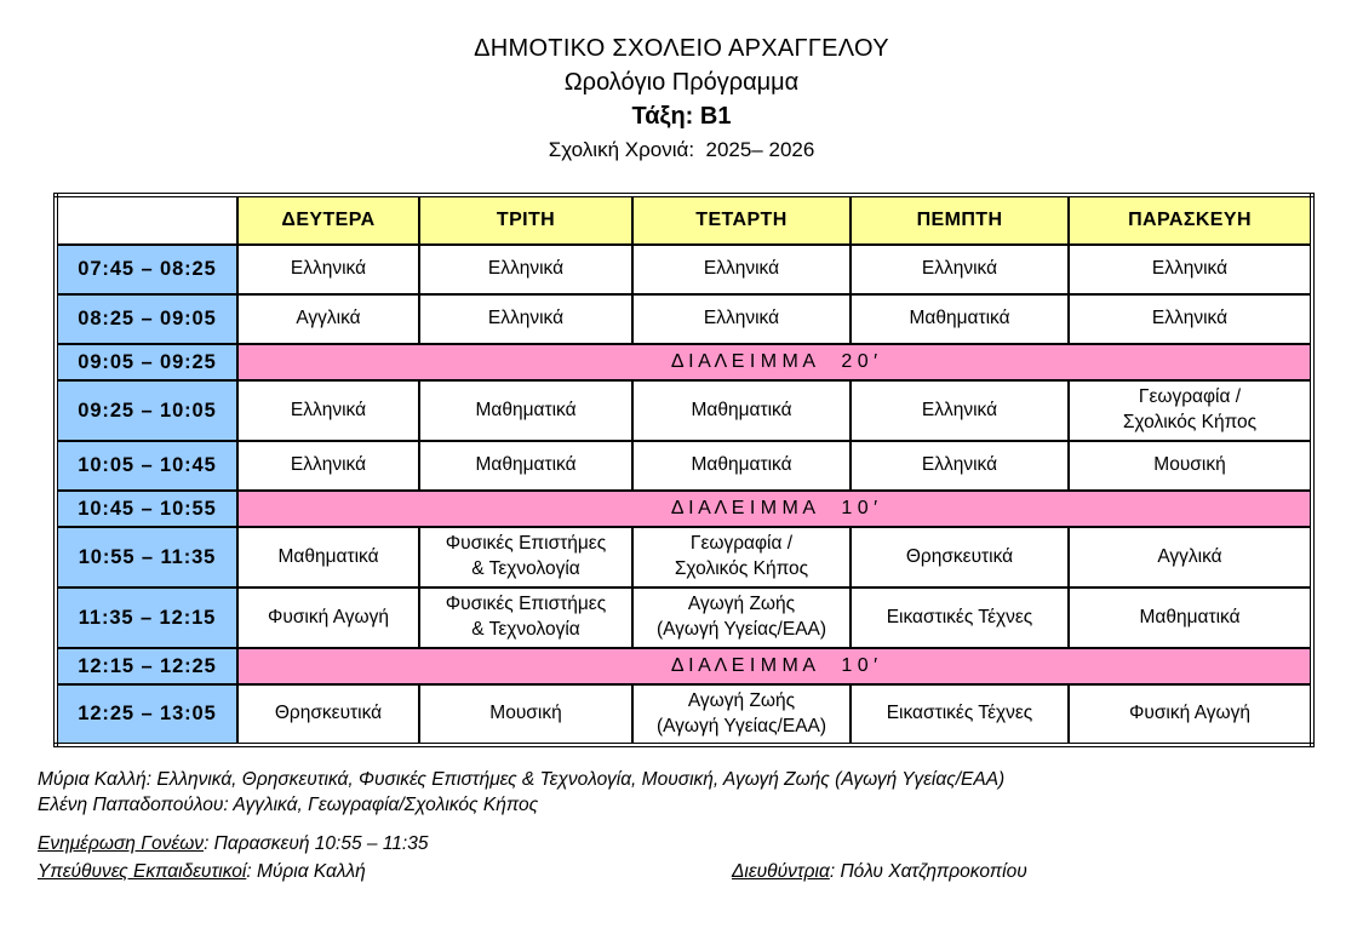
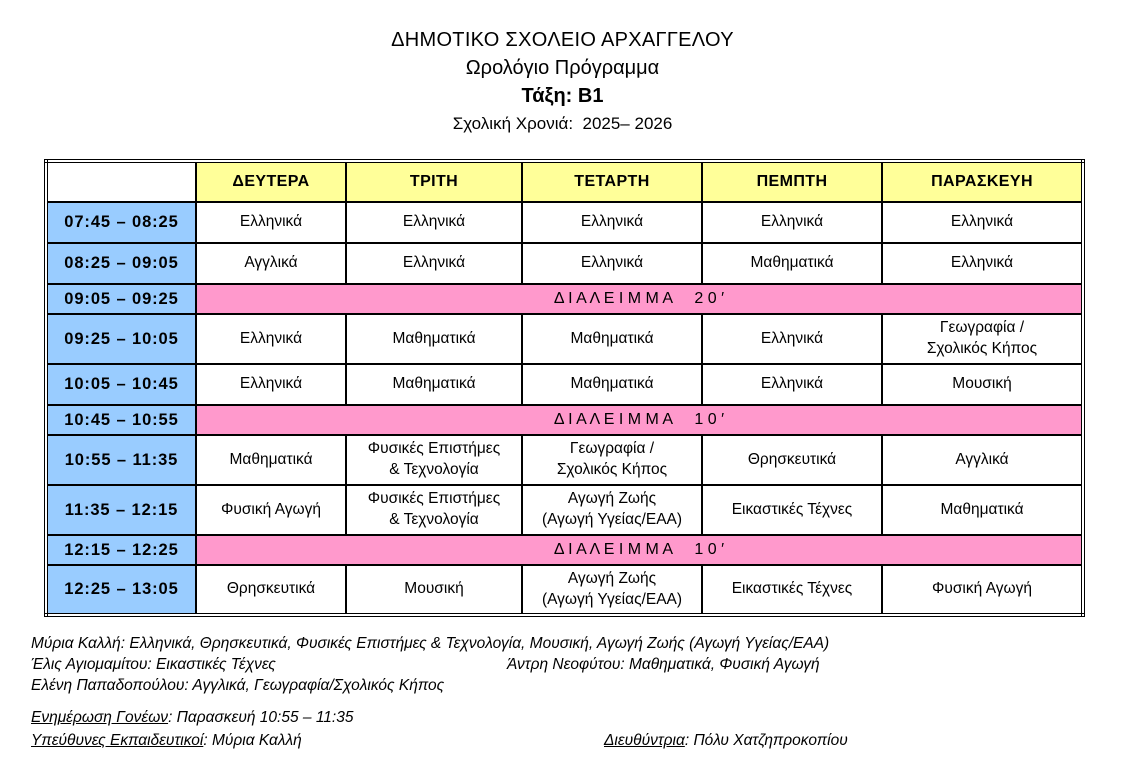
  ΔΗΜΟΤΙΚΟ ΣΧΟΛΕΙΟ ΑΡΧΑΓΓΕΛΟΥ
  Ωρολόγιο Πρόγραμμα
  Τάξη: B1
  Σχολική Χρονιά: 2025– 2026
  	ΔΕΥΤΕΡΑ	ΤΡΙΤΗ	ΤΕΤΑΡΤΗ	ΠΕΜΠΤΗ	ΠΑΡΑΣΚΕΥΗ
  07:45 – 08:25	Ελληνικά	Ελληνικά	Ελληνικά	Ελληνικά	Ελληνικά
  08:25 – 09:05	Αγγλικά	Ελληνικά	Ελληνικά	Μαθηματικά	Ελληνικά
  09:05 – 09:25	Δ Ι Α Λ Ε Ι Μ Μ Α 2 0 ′
  09:25 – 10:05	Ελληνικά	Μαθηματικά	Μαθηματικά	Ελληνικά	Γεωγραφία / Σχολικός Κήπος
  10:05 – 10:45	Ελληνικά	Μαθηματικά	Μαθηματικά	Ελληνικά	Μουσική
  10:45 – 10:55	Δ Ι Α Λ Ε Ι Μ Μ Α 1 0 ′
  10:55 – 11:35	Μαθηματικά	Φυσικές Επιστήμες & Τεχνολογία	Γεωγραφία / Σχολικός Κήπος	Θρησκευτικά	Αγγλικά
  11:35 – 12:15	Φυσική Αγωγή	Φυσικές Επιστήμες & Τεχνολογία	Αγωγή Ζωής (Αγωγή Υγείας/ΕΑΑ)	Εικαστικές Τέχνες	Μαθηματικά
  12:15 – 12:25	Δ Ι Α Λ Ε Ι Μ Μ Α 1 0 ′
  12:25 – 13:05	Θρησκευτικά	Μουσική	Αγωγή Ζωής (Αγωγή Υγείας/ΕΑΑ)	Εικαστικές Τέχνες	Φυσική Αγωγή
  Μύρια Καλλή: Ελληνικά, Θρησκευτικά, Φυσικές Επιστήμες & Τεχνολογία, Μουσική, Αγωγή Ζωής (Αγωγή Υγείας/ΕΑΑ)
+ Έλις Αγιομαμίτου: Εικαστικές Τέχνες
+ Άντρη Νεοφύτου: Μαθηματικά, Φυσική Αγωγή
  Ελένη Παπαδοπούλου: Αγγλικά, Γεωγραφία/Σχολικός Κήπος
  Ενημέρωση Γονέων: Παρασκευή 10:55 – 11:35
  Υπεύθυνες Εκπαιδευτικοί: Μύρια Καλλή
  Διευθύντρια: Πόλυ Χατζηπροκοπίου
